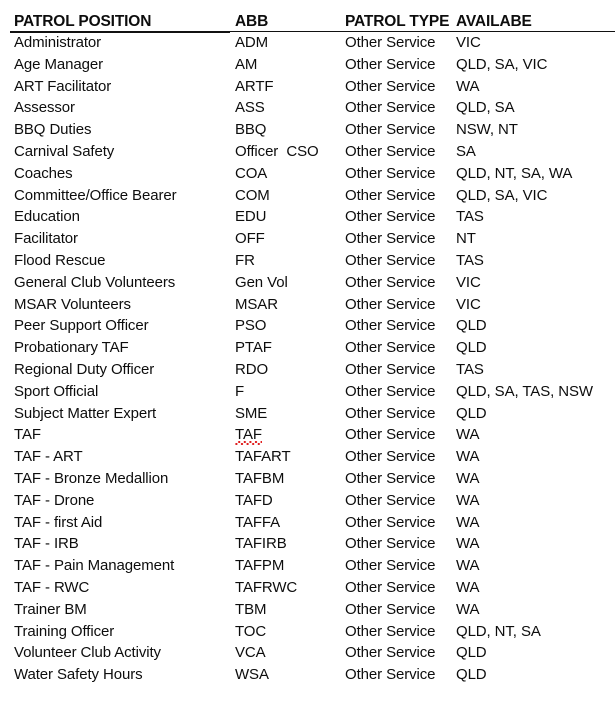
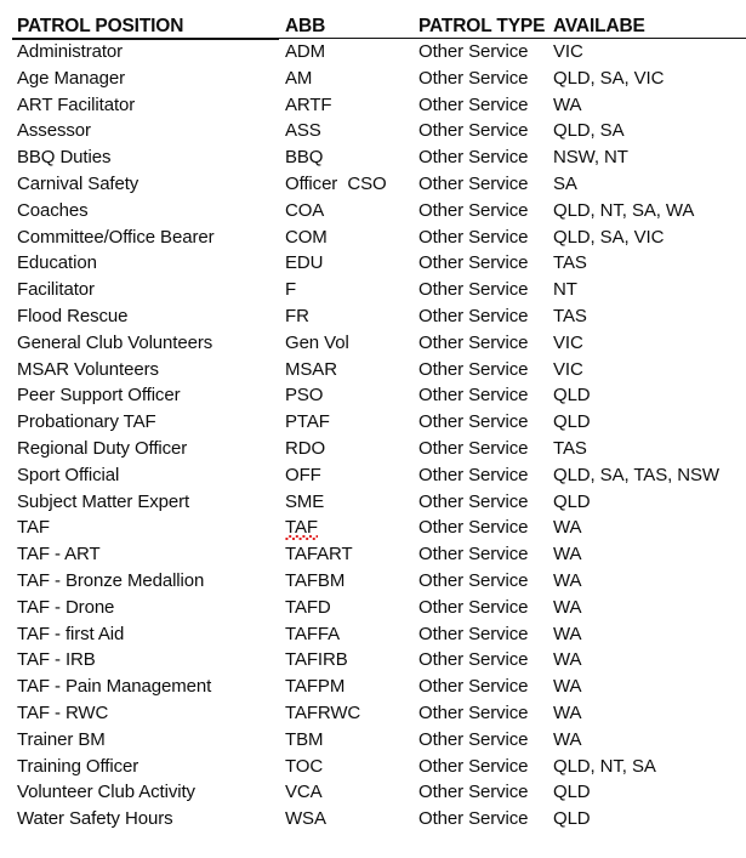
  PATROL POSITION	ABB	PATROL TYPE	AVAILABE
  Administrator	ADM	Other Service	VIC
  Age Manager	AM	Other Service	QLD, SA, VIC
  ART Facilitator	ARTF	Other Service	WA
  Assessor	ASS	Other Service	QLD, SA
  BBQ Duties	BBQ	Other Service	NSW, NT
  Carnival Safety	Officer CSO	Other Service	SA
  Coaches	COA	Other Service	QLD, NT, SA, WA
  Committee/Office Bearer	COM	Other Service	QLD, SA, VIC
  Education	EDU	Other Service	TAS
- Facilitator	OFF	Other Service	NT
+ Facilitator	F	Other Service	NT
  Flood Rescue	FR	Other Service	TAS
  General Club Volunteers	Gen Vol	Other Service	VIC
  MSAR Volunteers	MSAR	Other Service	VIC
  Peer Support Officer	PSO	Other Service	QLD
  Probationary TAF	PTAF	Other Service	QLD
  Regional Duty Officer	RDO	Other Service	TAS
- Sport Official	F	Other Service	QLD, SA, TAS, NSW
+ Sport Official	OFF	Other Service	QLD, SA, TAS, NSW
  Subject Matter Expert	SME	Other Service	QLD
  TAF	TAF	Other Service	WA
  TAF - ART	TAFART	Other Service	WA
  TAF - Bronze Medallion	TAFBM	Other Service	WA
  TAF - Drone	TAFD	Other Service	WA
  TAF - first Aid	TAFFA	Other Service	WA
  TAF - IRB	TAFIRB	Other Service	WA
  TAF - Pain Management	TAFPM	Other Service	WA
  TAF - RWC	TAFRWC	Other Service	WA
  Trainer BM	TBM	Other Service	WA
  Training Officer	TOC	Other Service	QLD, NT, SA
  Volunteer Club Activity	VCA	Other Service	QLD
  Water Safety Hours	WSA	Other Service	QLD
